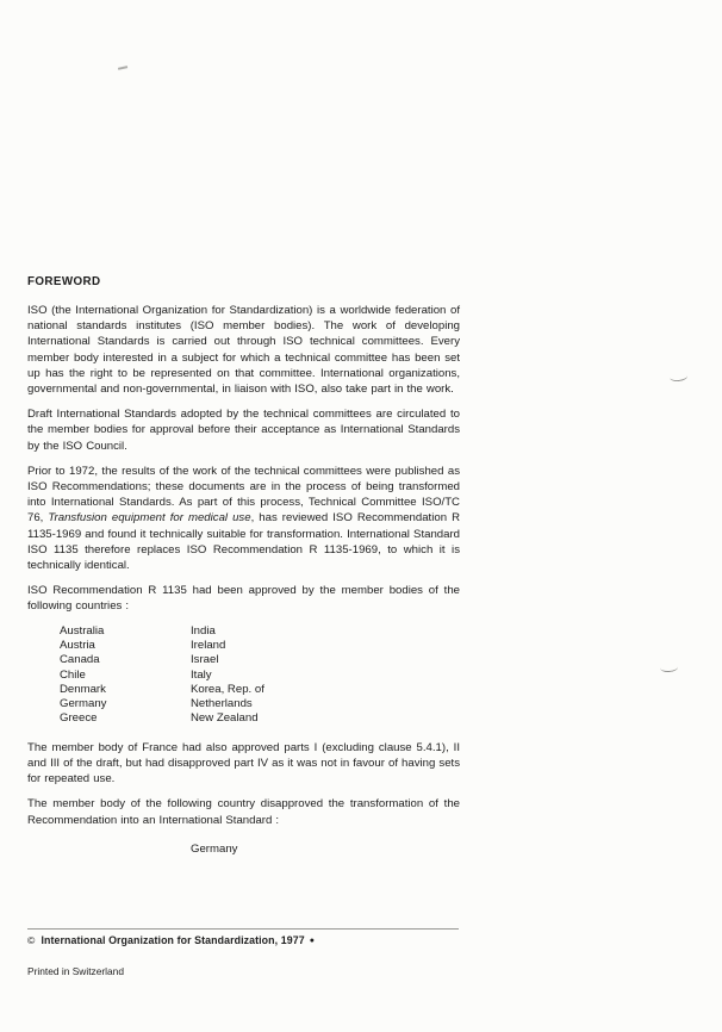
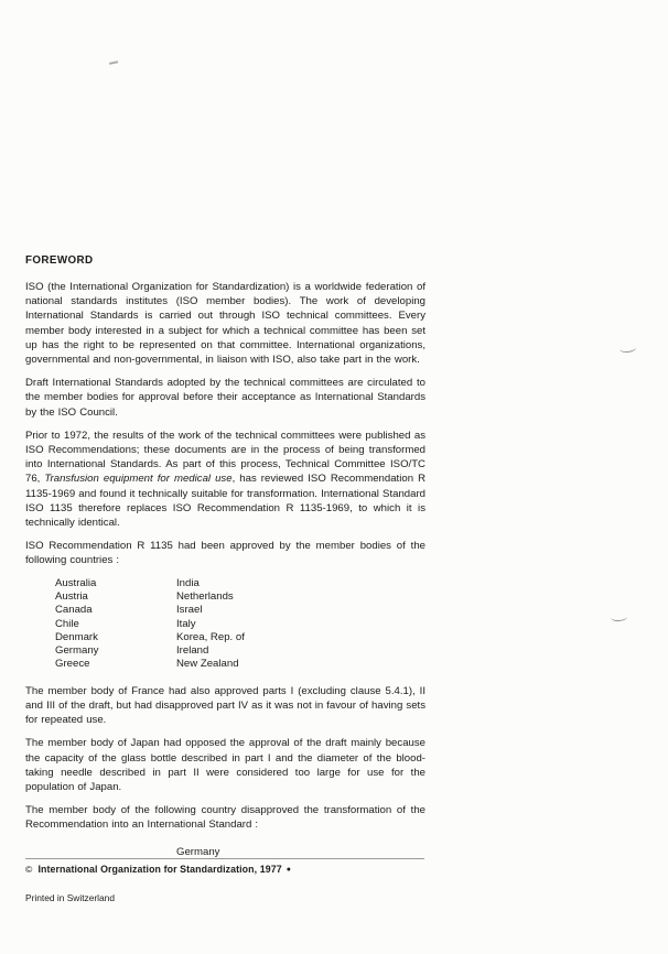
  FOREWORD
  ISO (the International Organization for Standardization) is a worldwide federation of national standards institutes (ISO member bodies). The work of developing International Standards is carried out through ISO technical committees. Every member body interested in a subject for which a technical committee has been set up has the right to be represented on that committee. International organizations, governmental and non-governmental, in liaison with ISO, also take part in the work.
  Draft International Standards adopted by the technical committees are circulated to the member bodies for approval before their acceptance as International Standards by the ISO Council.
  Prior to 1972, the results of the work of the technical committees were published as ISO Recommendations; these documents are in the process of being transformed into International Standards. As part of this process, Technical Committee ISO/TC 76, Transfusion equipment for medical use, has reviewed ISO Recommendation R 1135-1969 and found it technically suitable for transformation. International Standard ISO 1135 therefore replaces ISO Recommendation R 1135-1969, to which it is technically identical.
  ISO Recommendation R 1135 had been approved by the member bodies of the following countries :
  Australia
  Austria
  Canada
  Chile
  Denmark
  Germany
  Greece
  India
- Ireland
+ Netherlands
  Israel
  Italy
  Korea, Rep. of
- Netherlands
+ Ireland
  New Zealand
  The member body of France had also approved parts I (excluding clause 5.4.1), II and III of the draft, but had disapproved part IV as it was not in favour of having sets for repeated use.
+ The member body of Japan had opposed the approval of the draft mainly because the capacity of the glass bottle described in part I and the diameter of the blood-taking needle described in part II were considered too large for use for the population of Japan.
  The member body of the following country disapproved the transformation of the Recommendation into an International Standard :
  Germany
  © International Organization for Standardization, 1977
  Printed in Switzerland
